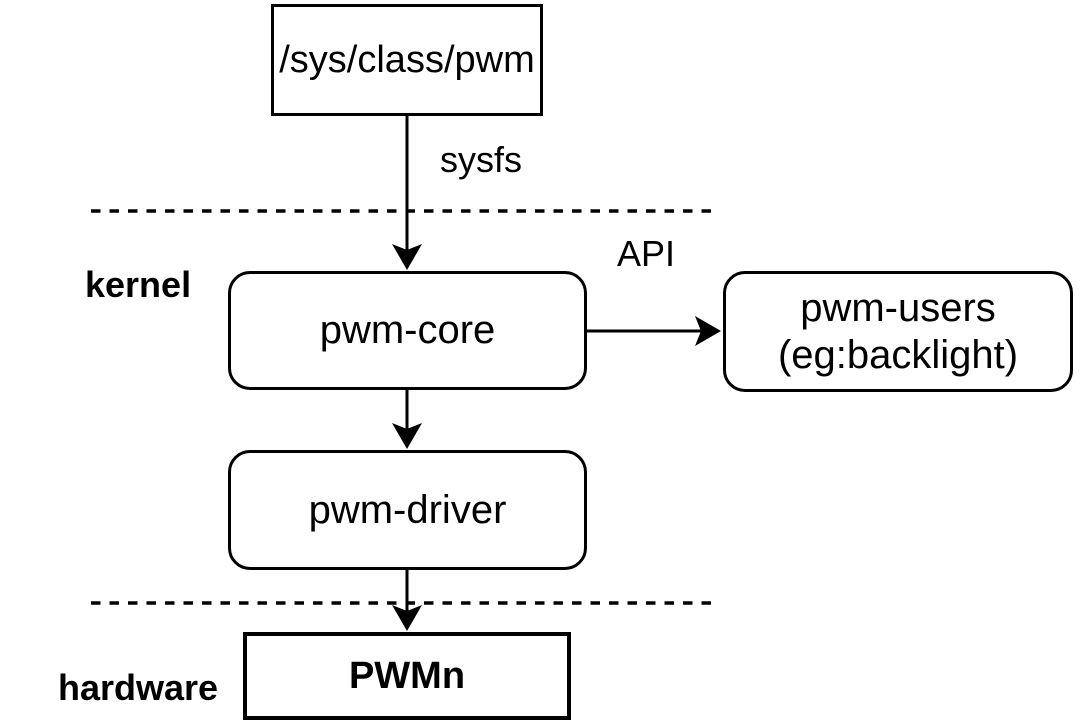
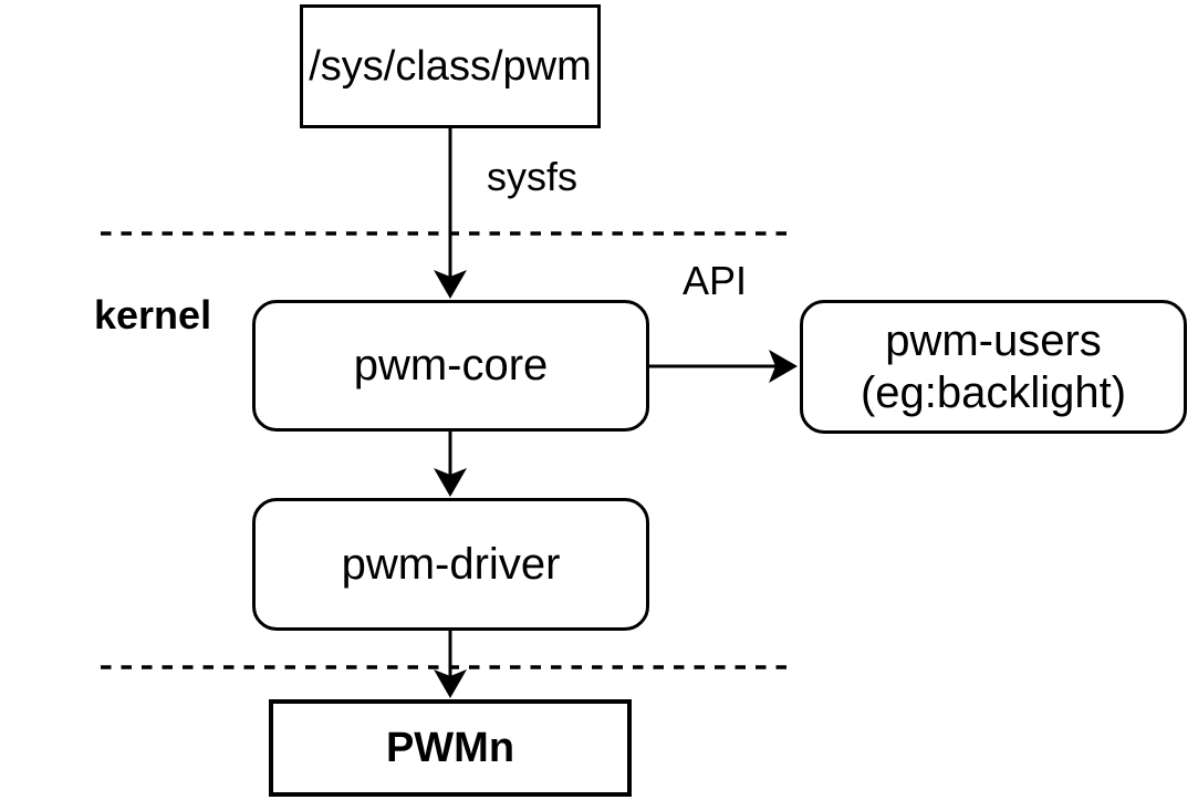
  kernel
- hardware
  sysfs
  API
  /sys/class/pwm
  pwm-core
  pwm-users
  (eg:backlight)
  pwm-driver
  PWMn
